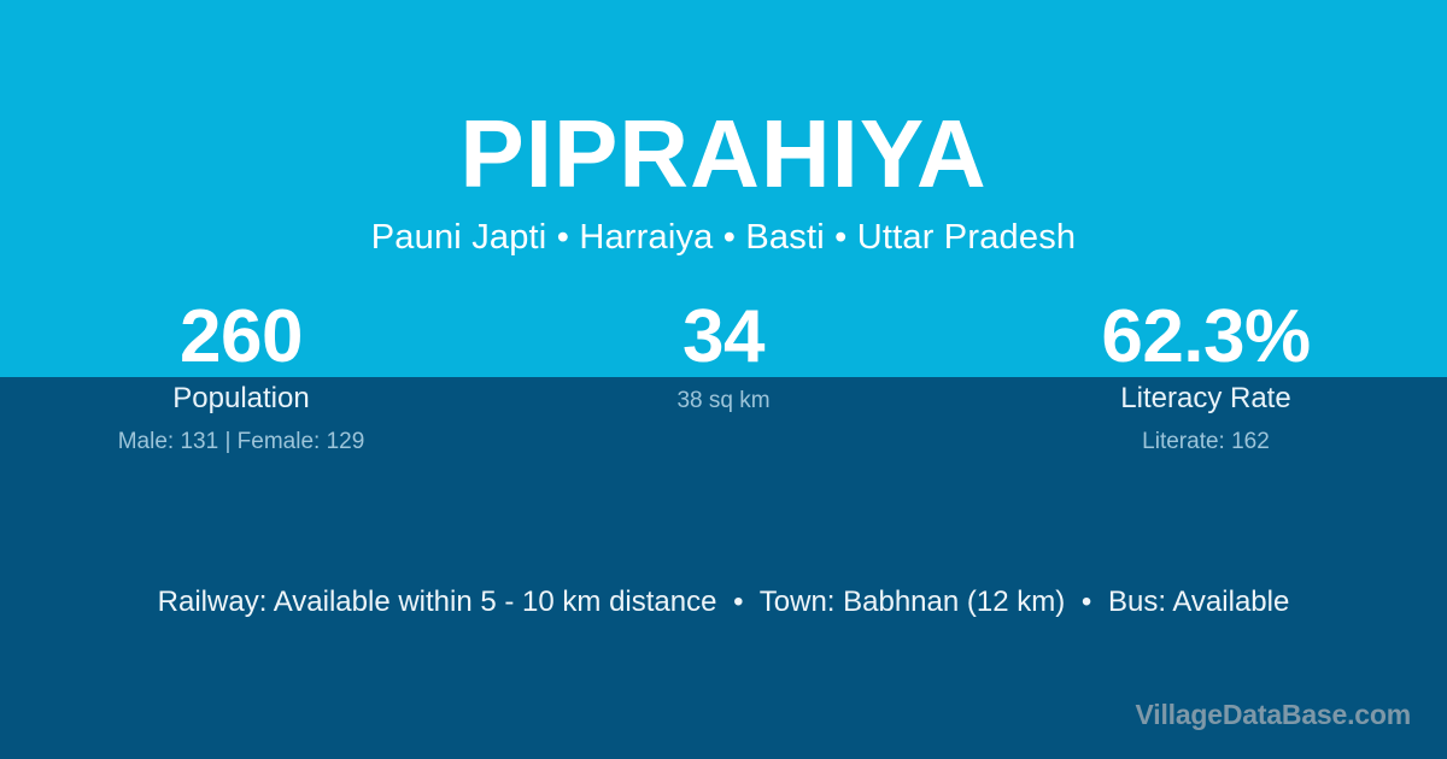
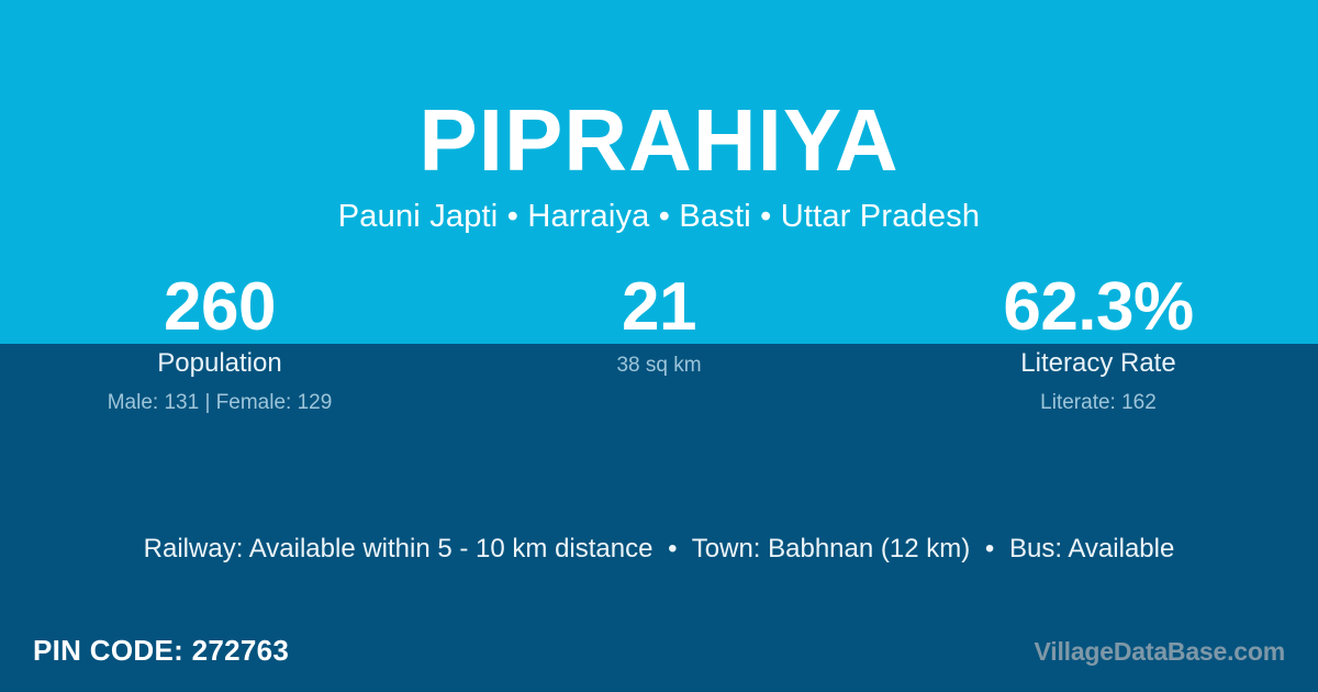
  PIPRAHIYA
  Pauni Japti • Harraiya • Basti • Uttar Pradesh
  260
  Population
  Male: 131 | Female: 129
- 34
+ 21
  38 sq km
  62.3%
  Literacy Rate
  Literate: 162
  Railway: Available within 5 - 10 km distance • Town: Babhnan (12 km) • Bus: Available
+ PIN CODE: 272763
  VillageDataBase.com
